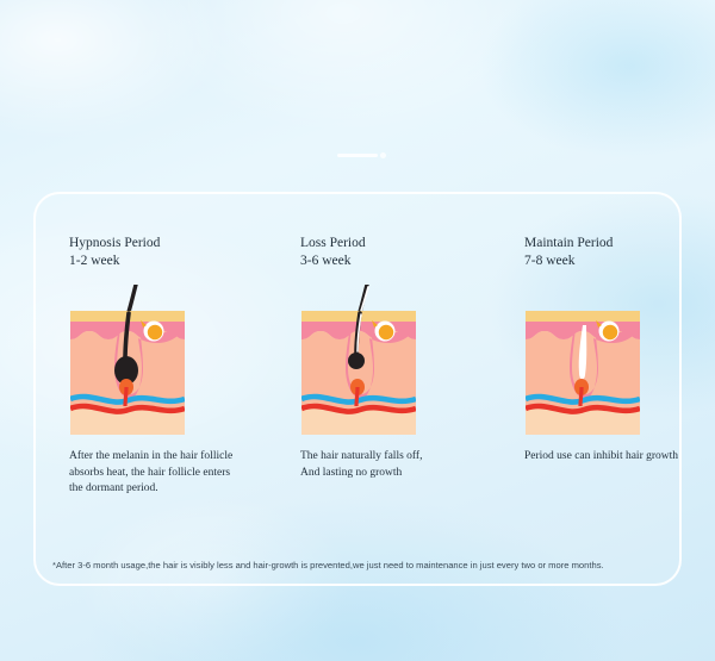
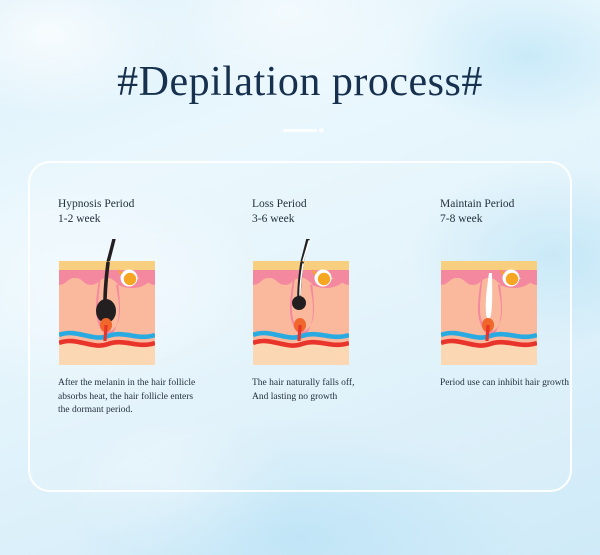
+ #Depilation process#
  Hypnosis Period
  1-2 week
  After the melanin in the hair follicle
  absorbs heat, the hair follicle enters
  the dormant period.
  Loss Period
  3-6 week
  The hair naturally falls off,
  And lasting no growth
  Maintain Period
  7-8 week
  Period use can inhibit hair growth
- *After 3-6 month usage,the hair is visibly less and hair-growth is prevented,we just need to maintenance in just every two or more months.
